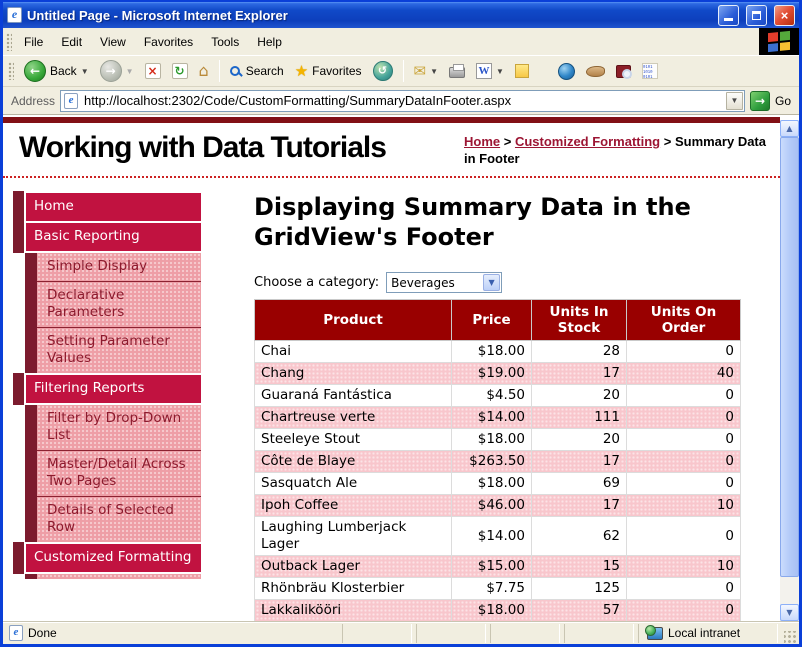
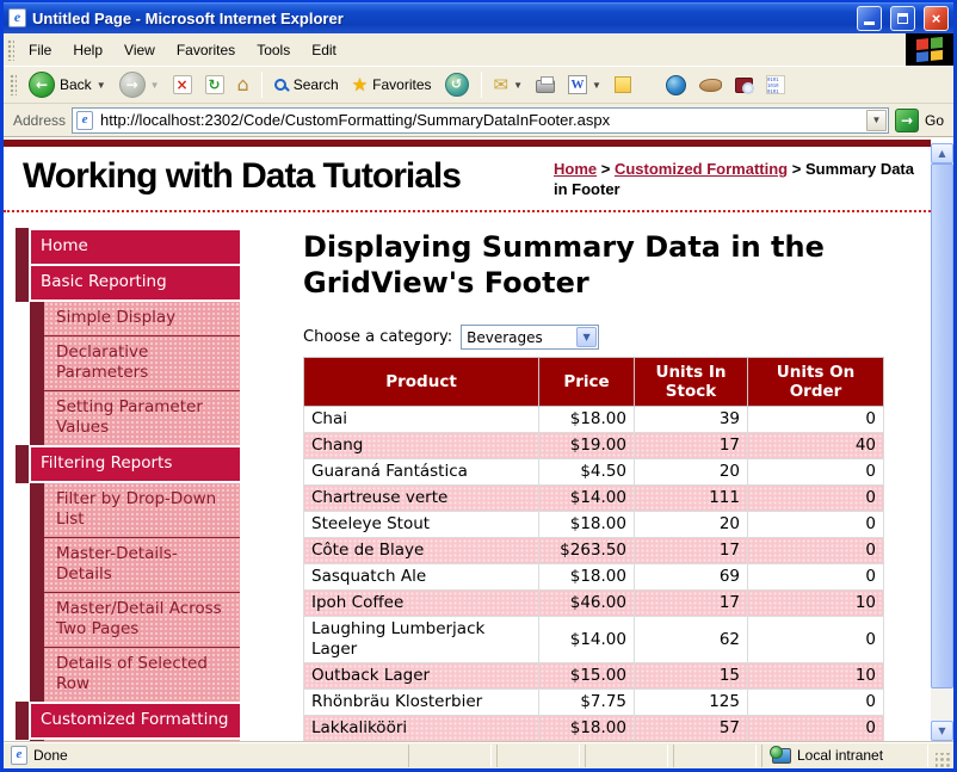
  e
  Untitled Page - Microsoft Internet Explorer
  ×
  File
- Edit
+ Help
  View
  Favorites
  Tools
- Help
+ Edit
  ←
  Back
  ▼
  →
  ▼
  ×
  ↻
  ⌂
  Search
  ★
  Favorites
  ↺
  ✉
  ▼
  W
  ▼
  Address
  e
  http://localhost:2302/Code/CustomFormatting/SummaryDataInFooter.aspx
  ▼
  →
  Go
  Working with Data Tutorials
  Home > Customized Formatting > Summary Data in Footer
  Home
  Basic Reporting
  Simple Display
  Declarative Parameters
  Setting Parameter Values
  Filtering Reports
  Filter by Drop-Down List
+ Master-Details-Details
  Master/Detail Across Two Pages
  Details of Selected Row
  Customized Formatting
  Displaying Summary Data in the GridView's Footer
  Choose a category:
  Beverages
  ▼
  Product	Price	Units In Stock	Units On Order
- Chai	$18.00	28	0
+ Chai	$18.00	39	0
  Chang	$19.00	17	40
  Guaraná Fantástica	$4.50	20	0
  Chartreuse verte	$14.00	111	0
  Steeleye Stout	$18.00	20	0
  Côte de Blaye	$263.50	17	0
  Sasquatch Ale	$18.00	69	0
  Ipoh Coffee	$46.00	17	10
  Laughing Lumberjack Lager	$14.00	62	0
  Outback Lager	$15.00	15	10
  Rhönbräu Klosterbier	$7.75	125	0
  Lakkalikööri	$18.00	57	0
  ▲
  ▼
  e
  Done
  Local intranet
